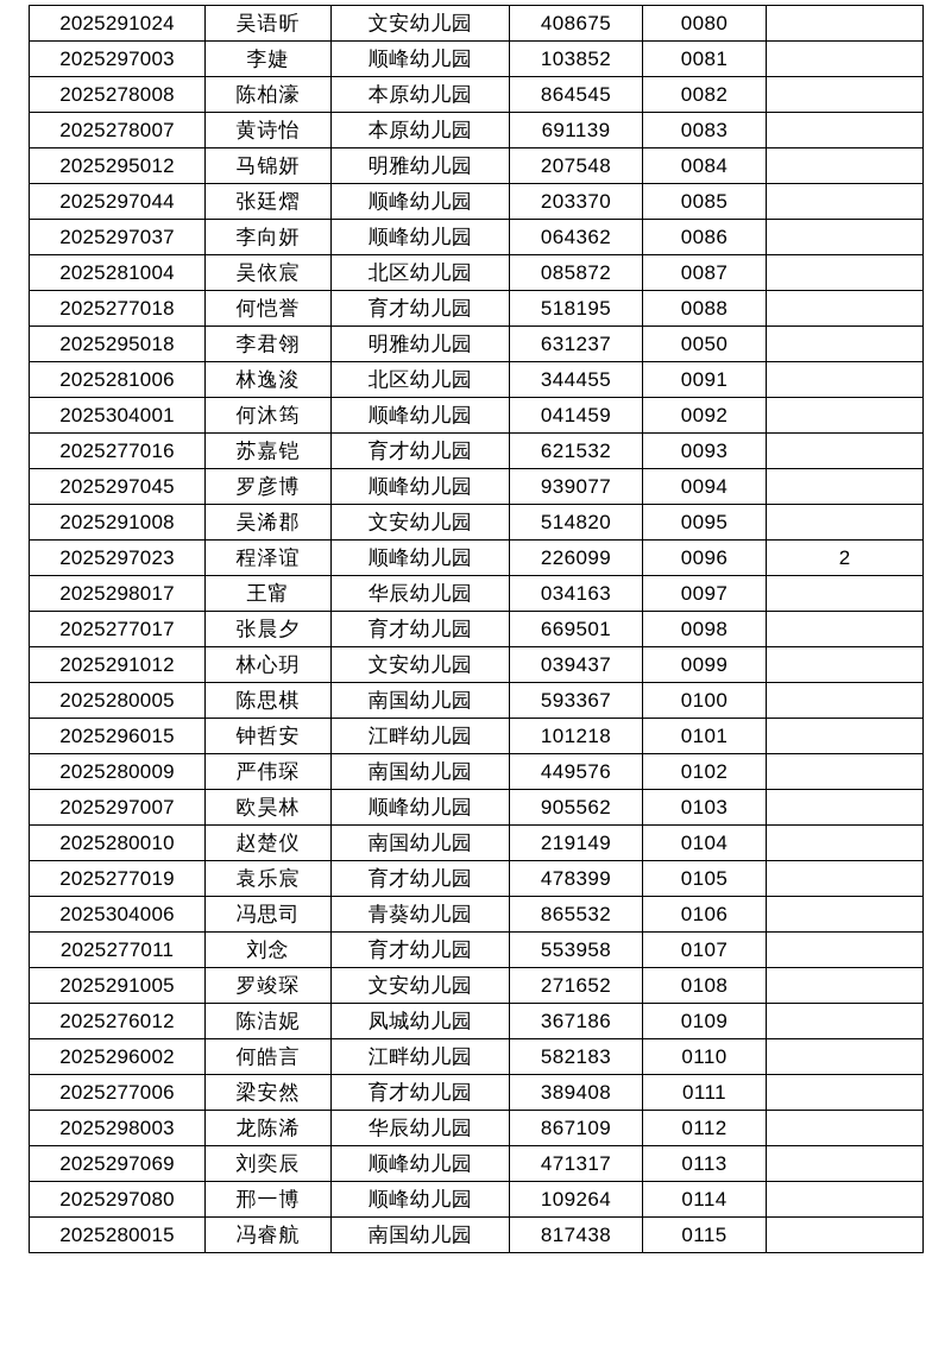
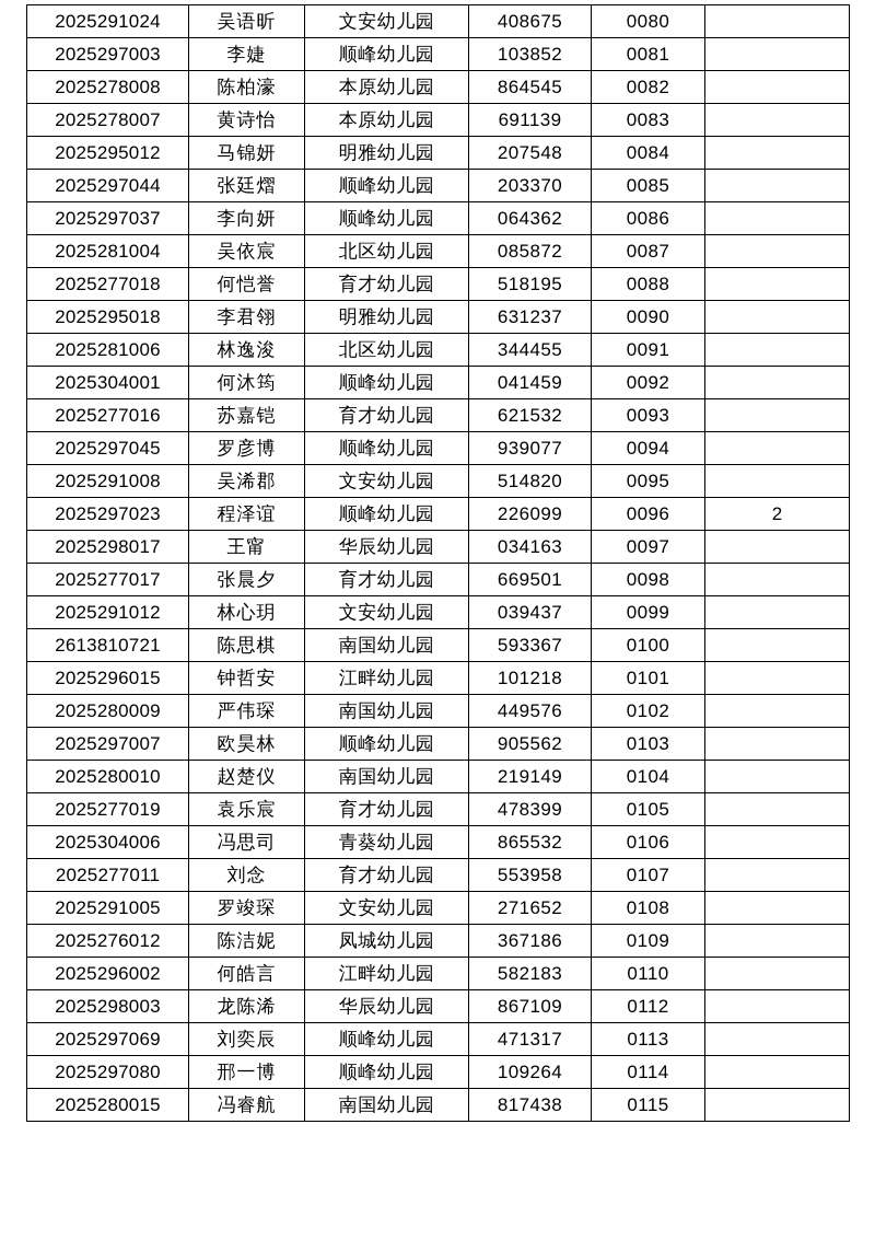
  2025291024	吴语昕	文安幼儿园	408675	0080
  2025297003	李婕	顺峰幼儿园	103852	0081
  2025278008	陈柏濠	本原幼儿园	864545	0082
  2025278007	黄诗怡	本原幼儿园	691139	0083
  2025295012	马锦妍	明雅幼儿园	207548	0084
  2025297044	张廷熠	顺峰幼儿园	203370	0085
  2025297037	李向妍	顺峰幼儿园	064362	0086
  2025281004	吴依宸	北区幼儿园	085872	0087
  2025277018	何恺誉	育才幼儿园	518195	0088
- 2025295018	李君翎	明雅幼儿园	631237	0050
+ 2025295018	李君翎	明雅幼儿园	631237	0090
  2025281006	林逸浚	北区幼儿园	344455	0091
  2025304001	何沐筠	顺峰幼儿园	041459	0092
  2025277016	苏嘉铠	育才幼儿园	621532	0093
  2025297045	罗彦博	顺峰幼儿园	939077	0094
  2025291008	吴浠郡	文安幼儿园	514820	0095
  2025297023	程泽谊	顺峰幼儿园	226099	0096	2
  2025298017	王甯	华辰幼儿园	034163	0097
  2025277017	张晨夕	育才幼儿园	669501	0098
  2025291012	林心玥	文安幼儿园	039437	0099
- 2025280005	陈思棋	南国幼儿园	593367	0100
+ 2613810721	陈思棋	南国幼儿园	593367	0100
  2025296015	钟哲安	江畔幼儿园	101218	0101
  2025280009	严伟琛	南国幼儿园	449576	0102
  2025297007	欧昊林	顺峰幼儿园	905562	0103
  2025280010	赵楚仪	南国幼儿园	219149	0104
  2025277019	袁乐宸	育才幼儿园	478399	0105
  2025304006	冯思司	青葵幼儿园	865532	0106
  2025277011	刘念	育才幼儿园	553958	0107
  2025291005	罗竣琛	文安幼儿园	271652	0108
  2025276012	陈洁妮	凤城幼儿园	367186	0109
  2025296002	何皓言	江畔幼儿园	582183	0110
- 2025277006	梁安然	育才幼儿园	389408	0111
  2025298003	龙陈浠	华辰幼儿园	867109	0112
  2025297069	刘奕辰	顺峰幼儿园	471317	0113
  2025297080	邢一博	顺峰幼儿园	109264	0114
  2025280015	冯睿航	南国幼儿园	817438	0115
